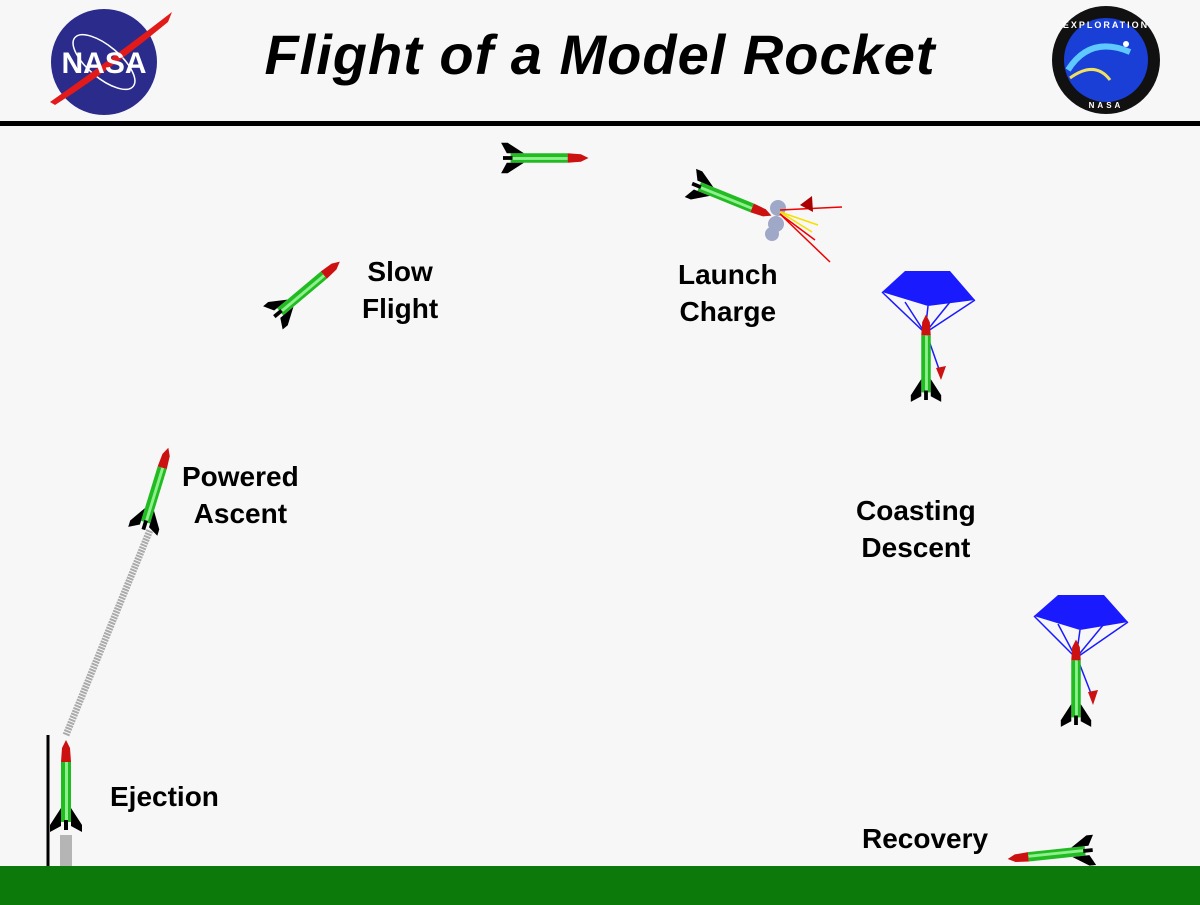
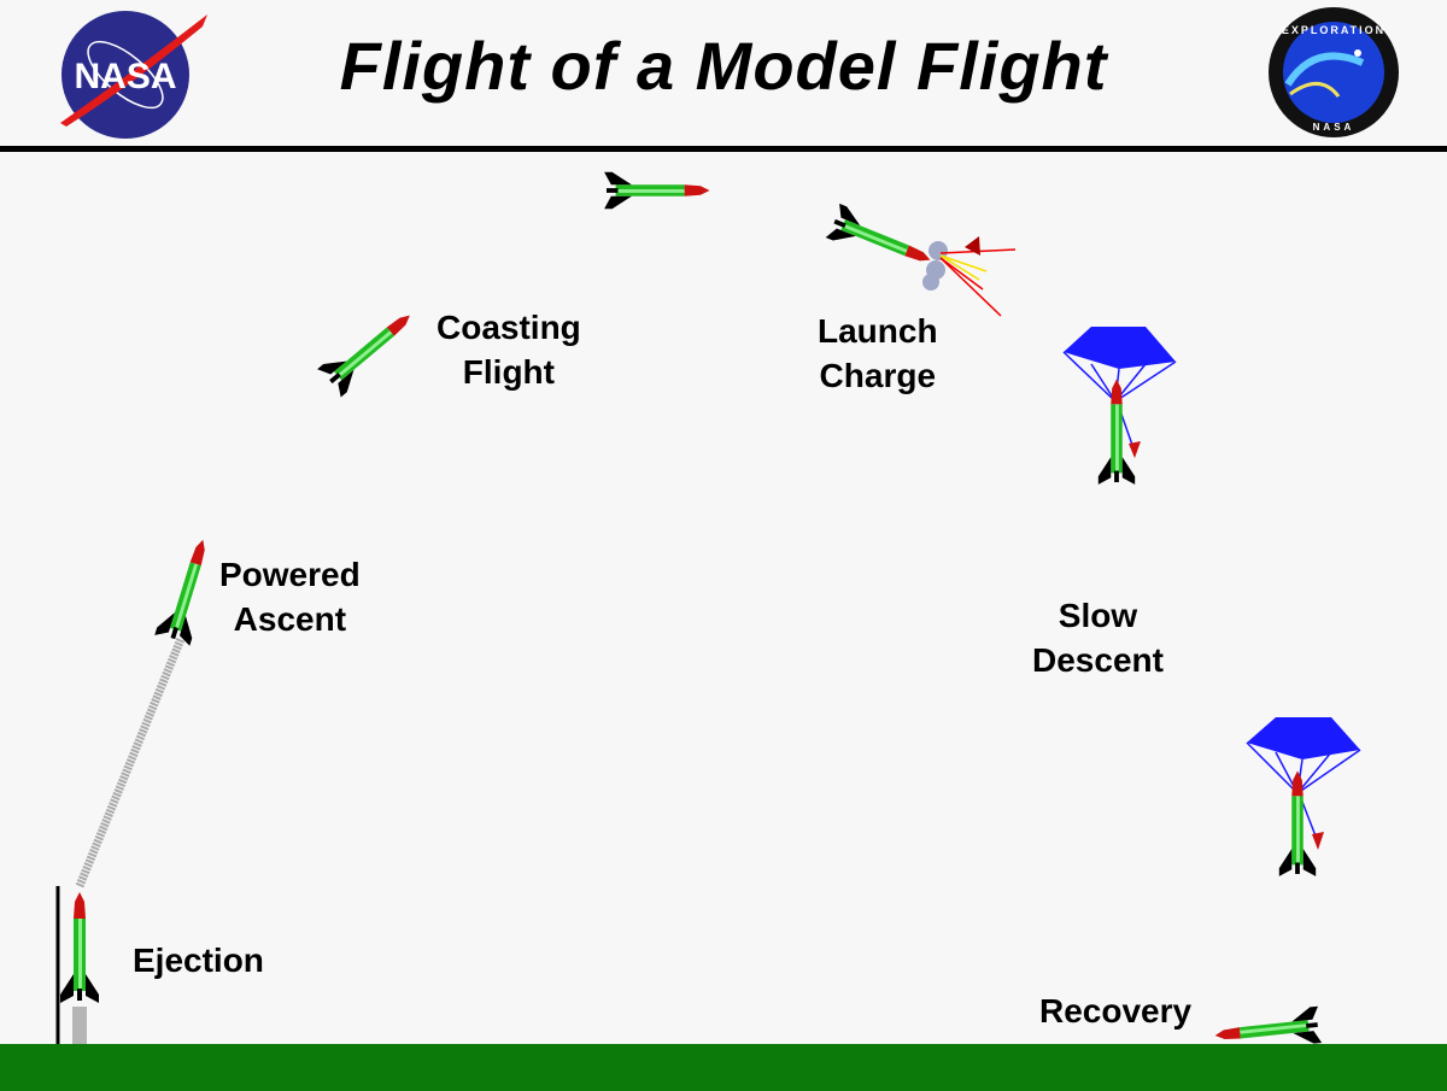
  NASA
  EXPLORATION
  NASA
- Flight of a Model Rocket
+ Flight of a Model Flight
  Ejection
  Powered
  Ascent
- Slow
+ Coasting
  Flight
  Launch
  Charge
- Coasting
+ Slow
  Descent
  Recovery
